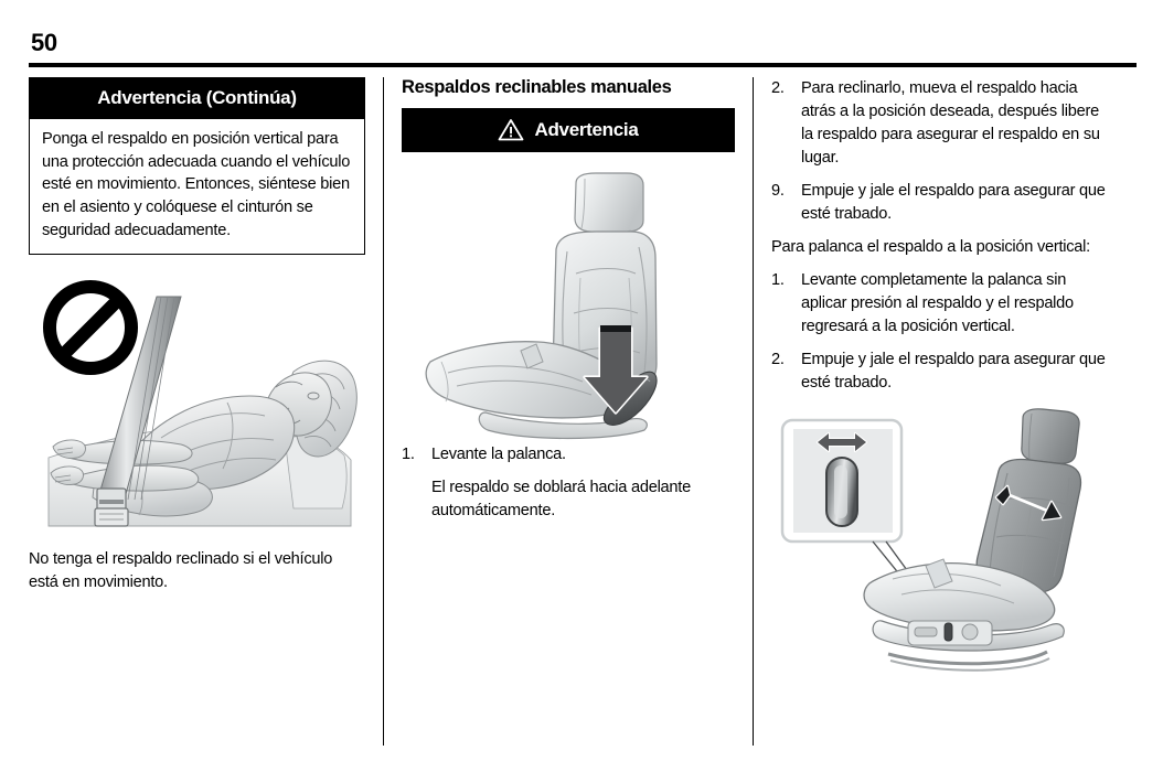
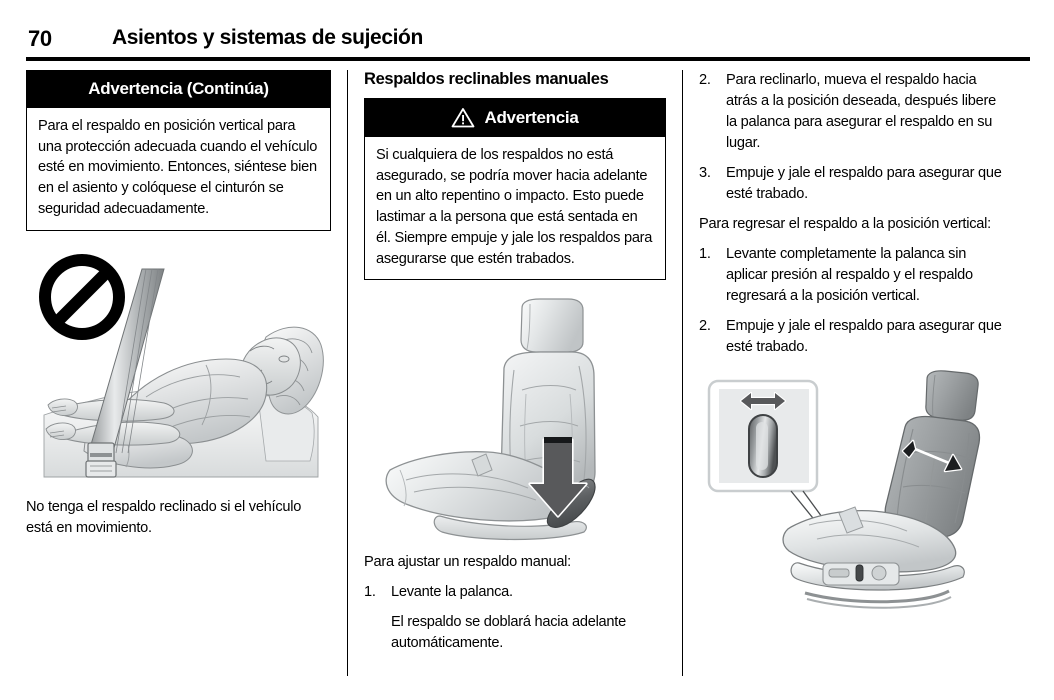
- 50
+ 70
+ Asientos y sistemas de sujeción
  Advertencia (Continúa)
- Ponga el respaldo en posición vertical para una protección adecuada cuando el vehículo esté en movimiento. Entonces, siéntese bien en el asiento y colóquese el cinturón se seguridad adecuadamente.
+ Para el respaldo en posición vertical para una protección adecuada cuando el vehículo esté en movimiento. Entonces, siéntese bien en el asiento y colóquese el cinturón se seguridad adecuadamente.
  No tenga el respaldo reclinado si el vehículo está en movimiento.
  Respaldos reclinables manuales
  Advertencia
+ Si cualquiera de los respaldos no está asegurado, se podría mover hacia adelante en un alto repentino o impacto. Esto puede lastimar a la persona que está sentada en él. Siempre empuje y jale los respaldos para asegurarse que estén trabados.
+ Para ajustar un respaldo manual:
  1.
  Levante la palanca.
  El respaldo se doblará hacia adelante automáticamente.
  2.
- Para reclinarlo, mueva el respaldo hacia atrás a la posición deseada, después libere la respaldo para asegurar el respaldo en su lugar.
+ Para reclinarlo, mueva el respaldo hacia atrás a la posición deseada, después libere la palanca para asegurar el respaldo en su lugar.
- 9.
+ 3.
  Empuje y jale el respaldo para asegurar que esté trabado.
- Para palanca el respaldo a la posición vertical:
+ Para regresar el respaldo a la posición vertical:
  1.
  Levante completamente la palanca sin aplicar presión al respaldo y el respaldo regresará a la posición vertical.
  2.
  Empuje y jale el respaldo para asegurar que esté trabado.
